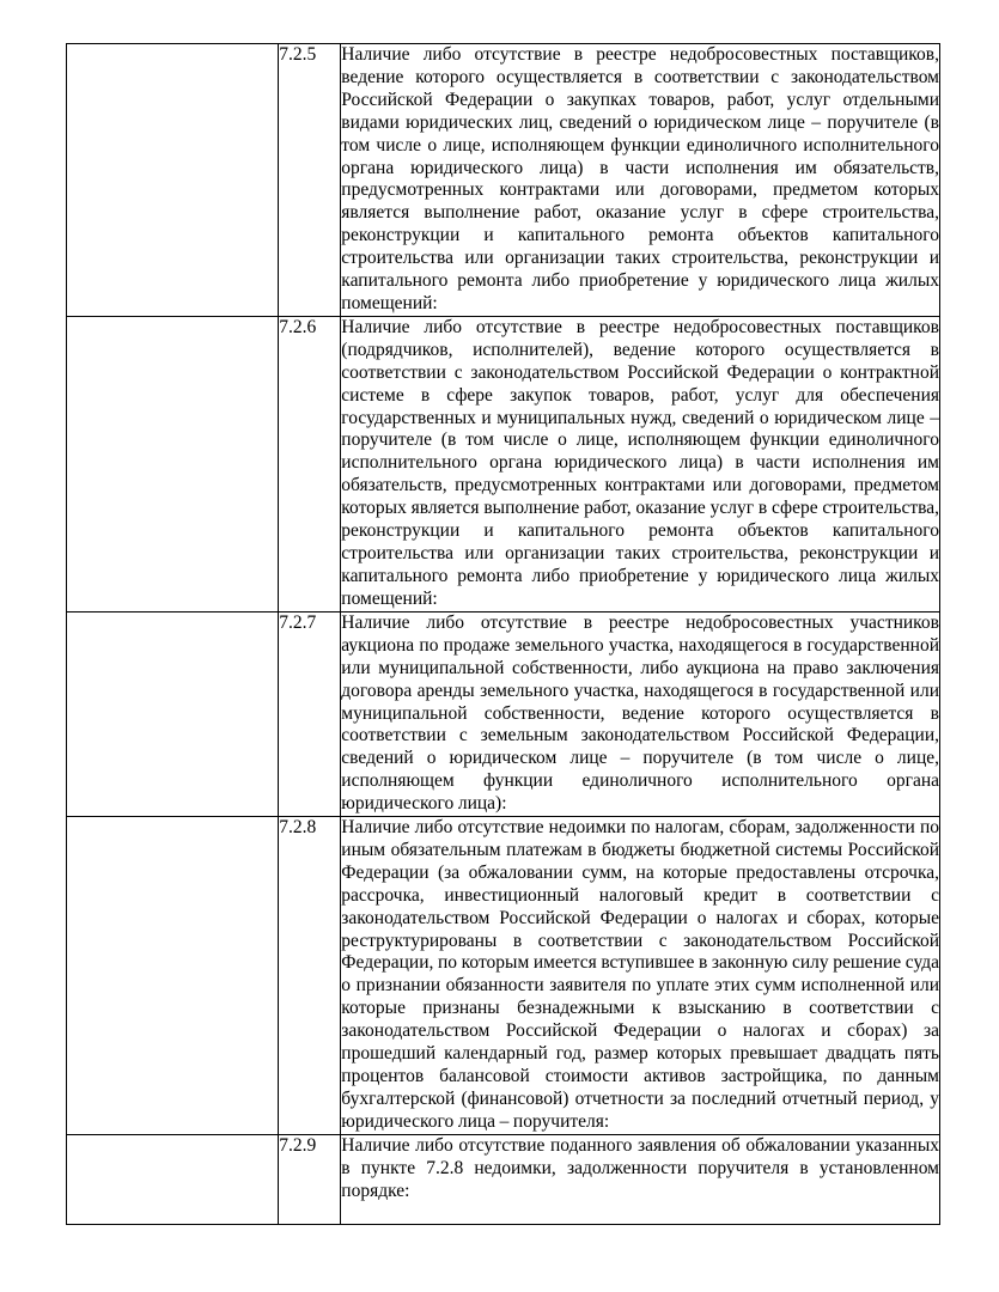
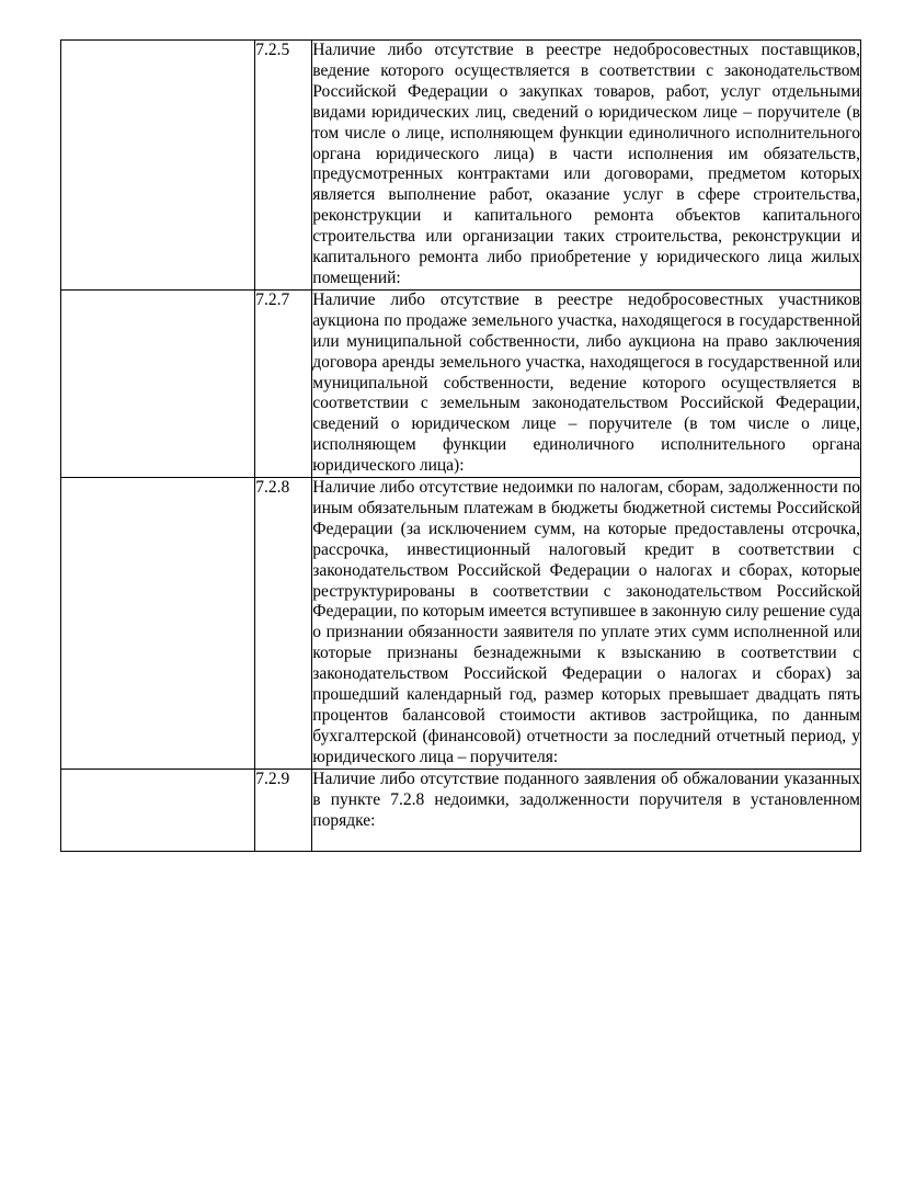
  	7.2.5	Наличие либо отсутствие в реестре недобросовестных поставщиков, ведение которого осуществляется в соответствии с законодательством Российской Федерации о закупках товаров, работ, услуг отдельными видами юридических лиц, сведений о юридическом лице – поручителе (в том числе о лице, исполняющем функции единоличного исполнительного органа юридического лица) в части исполнения им обязательств, предусмотренных контрактами или договорами, предметом которых является выполнение работ, оказание услуг в сфере строительства, реконструкции и капитального ремонта объектов капитального строительства или организации таких строительства, реконструкции и капитального ремонта либо приобретение у юридического лица жилых помещений:
- 	7.2.6	Наличие либо отсутствие в реестре недобросовестных поставщиков (подрядчиков, исполнителей), ведение которого осуществляется в соответствии с законодательством Российской Федерации о контрактной системе в сфере закупок товаров, работ, услуг для обеспечения государственных и муниципальных нужд, сведений о юридическом лице – поручителе (в том числе о лице, исполняющем функции единоличного исполнительного органа юридического лица) в части исполнения им обязательств, предусмотренных контрактами или договорами, предметом которых является выполнение работ, оказание услуг в сфере строительства, реконструкции и капитального ремонта объектов капитального строительства или организации таких строительства, реконструкции и капитального ремонта либо приобретение у юридического лица жилых помещений:
  	7.2.7	Наличие либо отсутствие в реестре недобросовестных участников аукциона по продаже земельного участка, находящегося в государственной или муниципальной собственности, либо аукциона на право заключения договора аренды земельного участка, находящегося в государственной или муниципальной собственности, ведение которого осуществляется в соответствии с земельным законодательством Российской Федерации, сведений о юридическом лице – поручителе (в том числе о лице, исполняющем функции единоличного исполнительного органа юридического лица):
- 	7.2.8	Наличие либо отсутствие недоимки по налогам, сборам, задолженности по иным обязательным платежам в бюджеты бюджетной системы Российской Федерации (за обжаловании сумм, на которые предоставлены отсрочка, рассрочка, инвестиционный налоговый кредит в соответствии с законодательством Российской Федерации о налогах и сборах, которые реструктурированы в соответствии с законодательством Российской Федерации, по которым имеется вступившее в законную силу решение суда о признании обязанности заявителя по уплате этих сумм исполненной или которые признаны безнадежными к взысканию в соответствии с законодательством Российской Федерации о налогах и сборах) за прошедший календарный год, размер которых превышает двадцать пять процентов балансовой стоимости активов застройщика, по данным бухгалтерской (финансовой) отчетности за последний отчетный период, у юридического лица – поручителя:
+ 	7.2.8	Наличие либо отсутствие недоимки по налогам, сборам, задолженности по иным обязательным платежам в бюджеты бюджетной системы Российской Федерации (за исключением сумм, на которые предоставлены отсрочка, рассрочка, инвестиционный налоговый кредит в соответствии с законодательством Российской Федерации о налогах и сборах, которые реструктурированы в соответствии с законодательством Российской Федерации, по которым имеется вступившее в законную силу решение суда о признании обязанности заявителя по уплате этих сумм исполненной или которые признаны безнадежными к взысканию в соответствии с законодательством Российской Федерации о налогах и сборах) за прошедший календарный год, размер которых превышает двадцать пять процентов балансовой стоимости активов застройщика, по данным бухгалтерской (финансовой) отчетности за последний отчетный период, у юридического лица – поручителя:
  	7.2.9	Наличие либо отсутствие поданного заявления об обжаловании указанных в пункте 7.2.8 недоимки, задолженности поручителя в установленном порядке:
